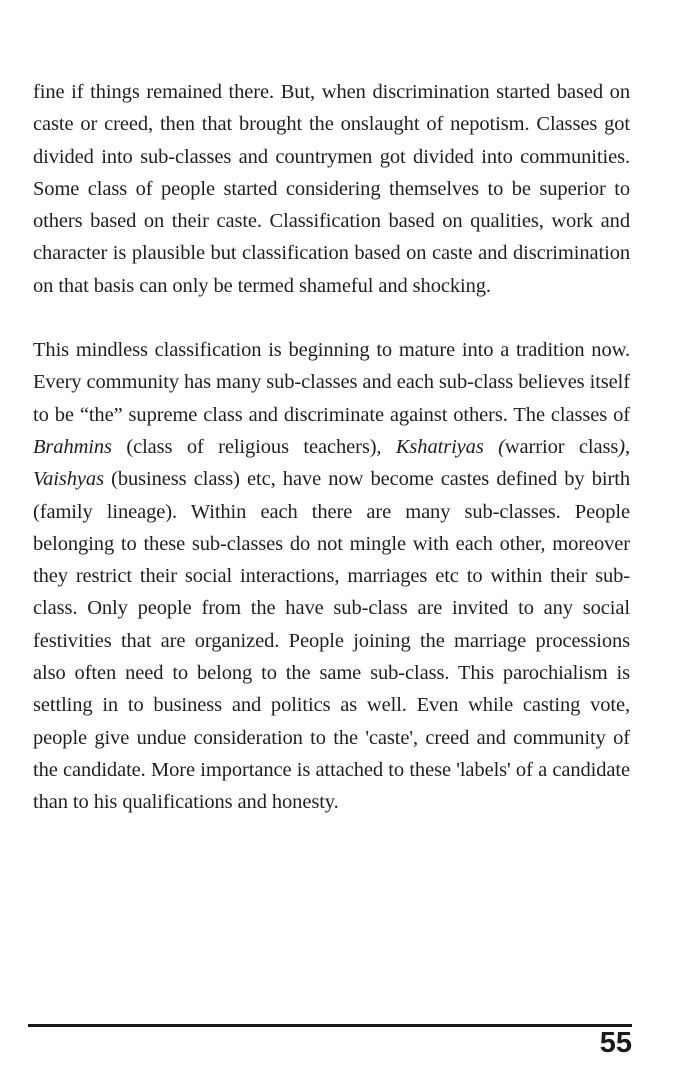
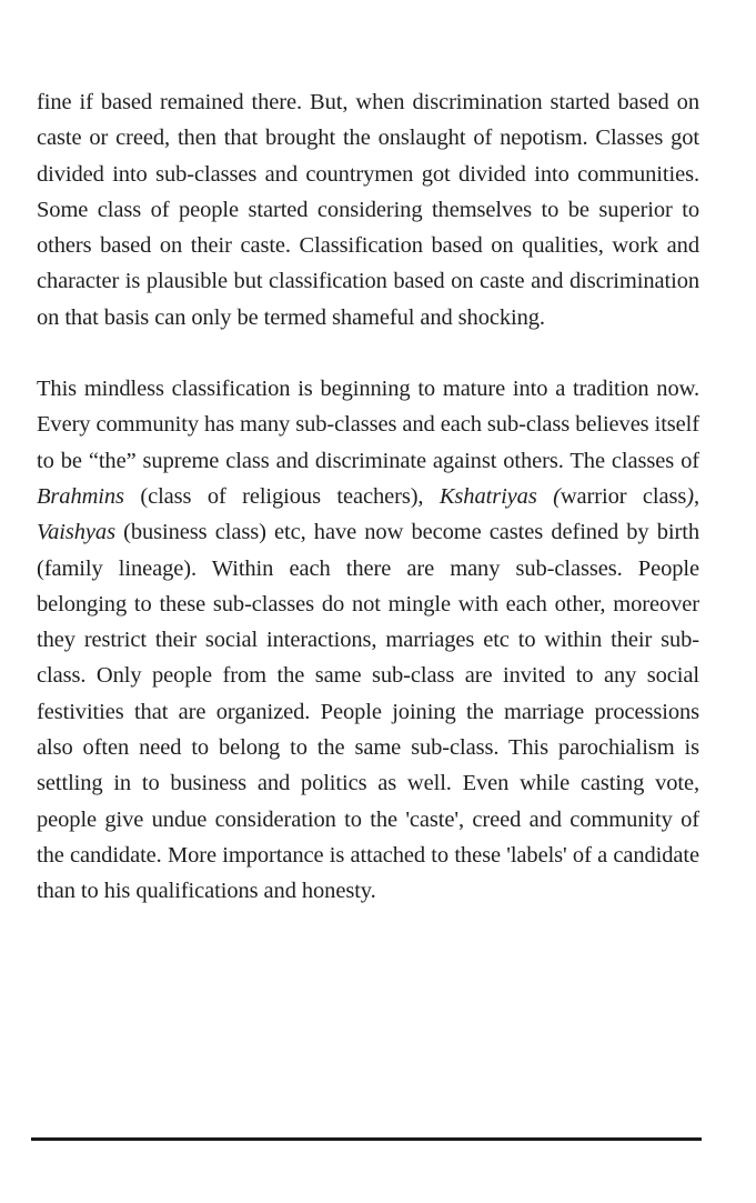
- fine if things remained there. But, when discrimination started based on caste or creed, then that brought the onslaught of nepotism. Classes got divided into sub-classes and countrymen got divided into communities. Some class of people started considering themselves to be superior to others based on their caste. Classification based on qualities, work and character is plausible but classification based on caste and discrimination on that basis can only be termed shameful and shocking.
+ fine if based remained there. But, when discrimination started based on caste or creed, then that brought the onslaught of nepotism. Classes got divided into sub-classes and countrymen got divided into communities. Some class of people started considering themselves to be superior to others based on their caste. Classification based on qualities, work and character is plausible but classification based on caste and discrimination on that basis can only be termed shameful and shocking.
- This mindless classification is beginning to mature into a tradition now. Every community has many sub-classes and each sub-class believes itself to be “the” supreme class and discriminate against others. The classes of Brahmins (class of religious teachers), Kshatriyas (warrior class), Vaishyas (business class) etc, have now become castes defined by birth (family lineage). Within each there are many sub-classes. People belonging to these sub-classes do not mingle with each other, moreover they restrict their social interactions, marriages etc to within their sub-class. Only people from the have sub-class are invited to any social festivities that are organized. People joining the marriage processions also often need to belong to the same sub-class. This parochialism is settling in to business and politics as well. Even while casting vote, people give undue consideration to the 'caste', creed and community of the candidate. More importance is attached to these 'labels' of a candidate than to his qualifications and honesty.
+ This mindless classification is beginning to mature into a tradition now. Every community has many sub-classes and each sub-class believes itself to be “the” supreme class and discriminate against others. The classes of Brahmins (class of religious teachers), Kshatriyas (warrior class), Vaishyas (business class) etc, have now become castes defined by birth (family lineage). Within each there are many sub-classes. People belonging to these sub-classes do not mingle with each other, moreover they restrict their social interactions, marriages etc to within their sub-class. Only people from the same sub-class are invited to any social festivities that are organized. People joining the marriage processions also often need to belong to the same sub-class. This parochialism is settling in to business and politics as well. Even while casting vote, people give undue consideration to the 'caste', creed and community of the candidate. More importance is attached to these 'labels' of a candidate than to his qualifications and honesty.
- 55
